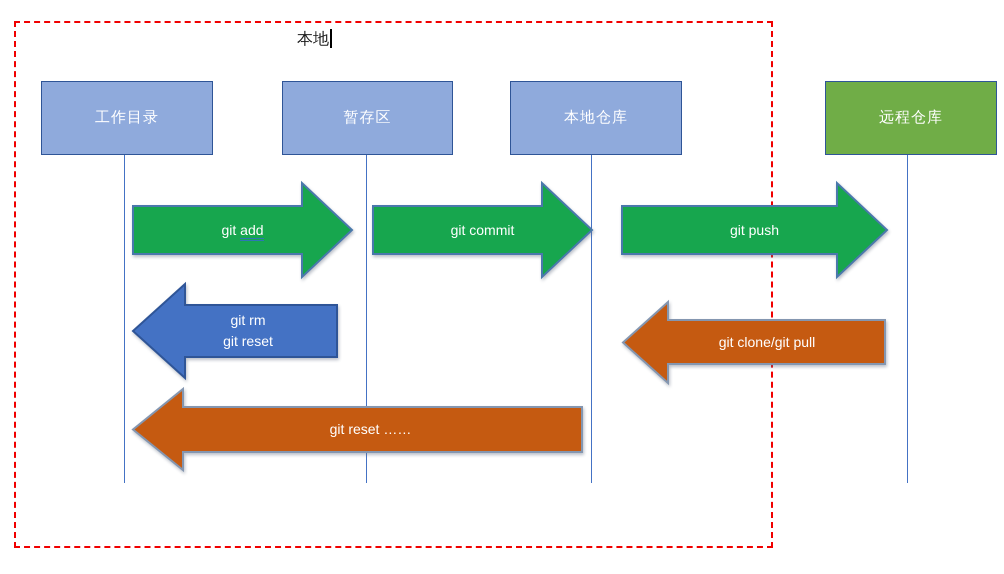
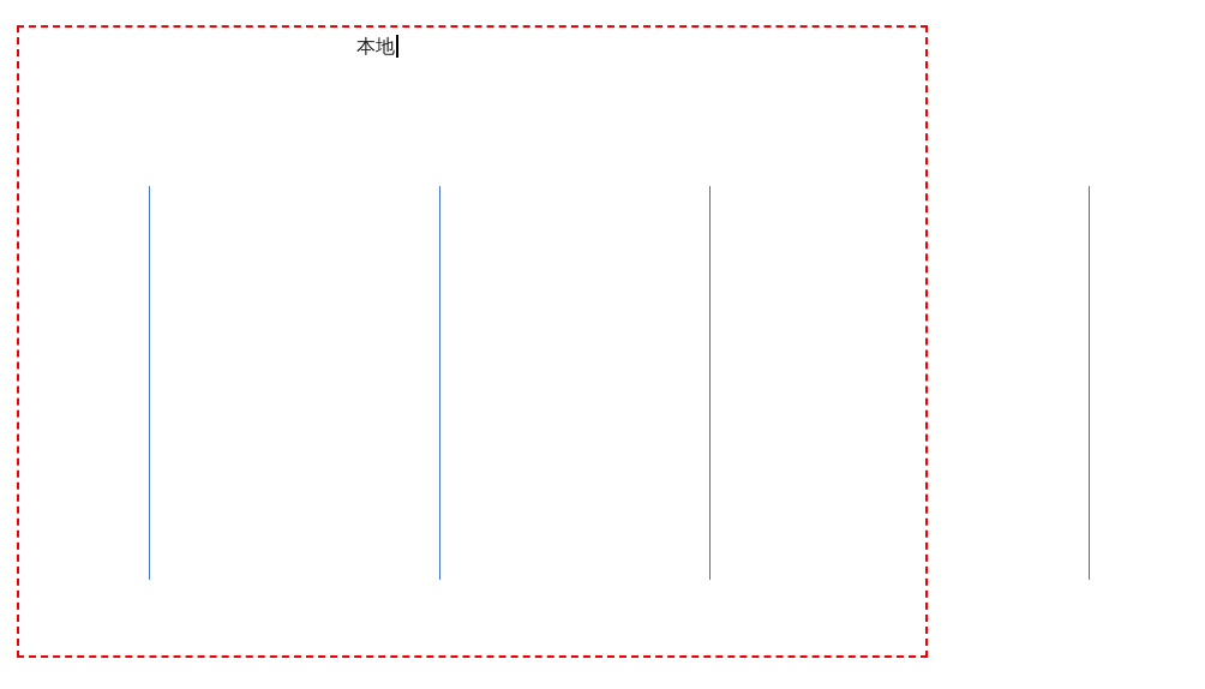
  本地
- 工作目录
- 暂存区
- 本地仓库
- 远程仓库
- git add
- git commit
- git push
- git rm
- git reset
- git clone/git pull
- git reset ……
